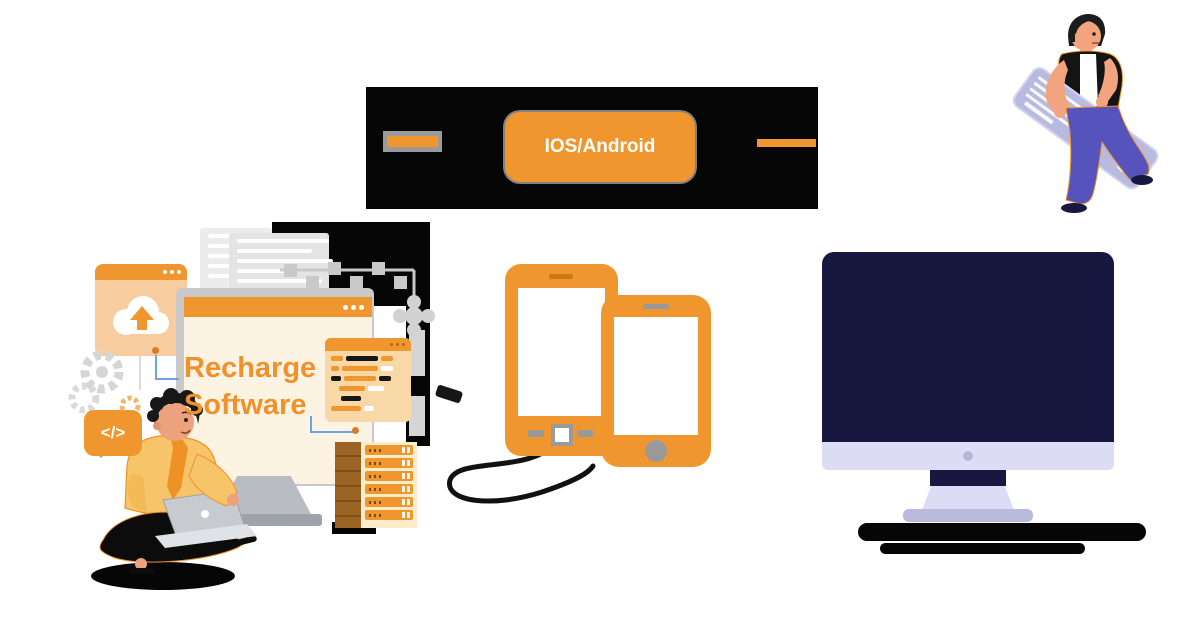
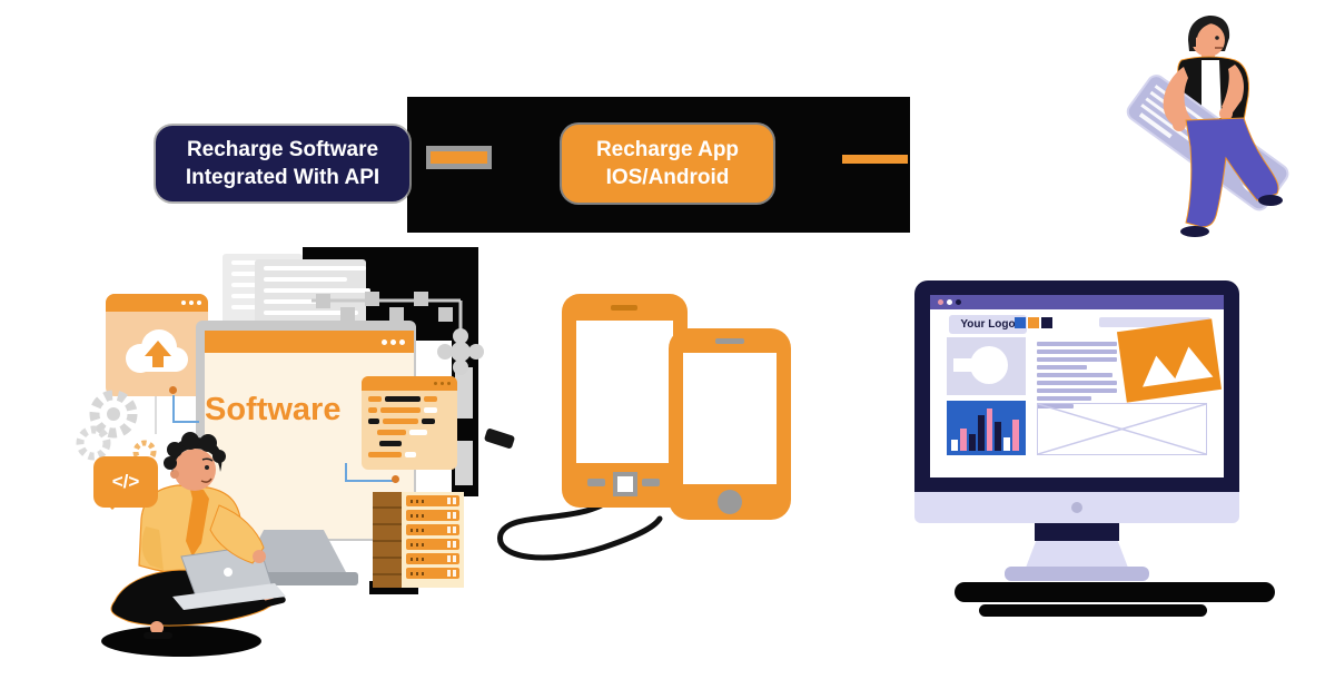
+ Recharge Software
+ Integrated With API
+ Recharge App
  IOS/Android
- Recharge
  Software
  </>
+ Your Logo
